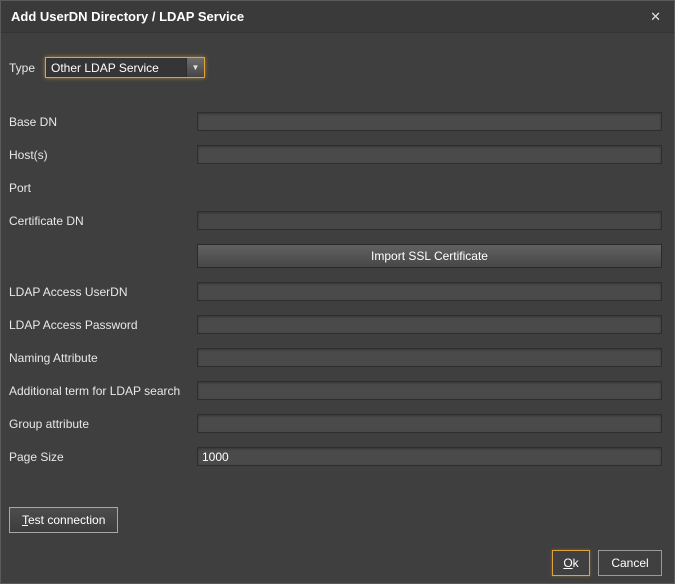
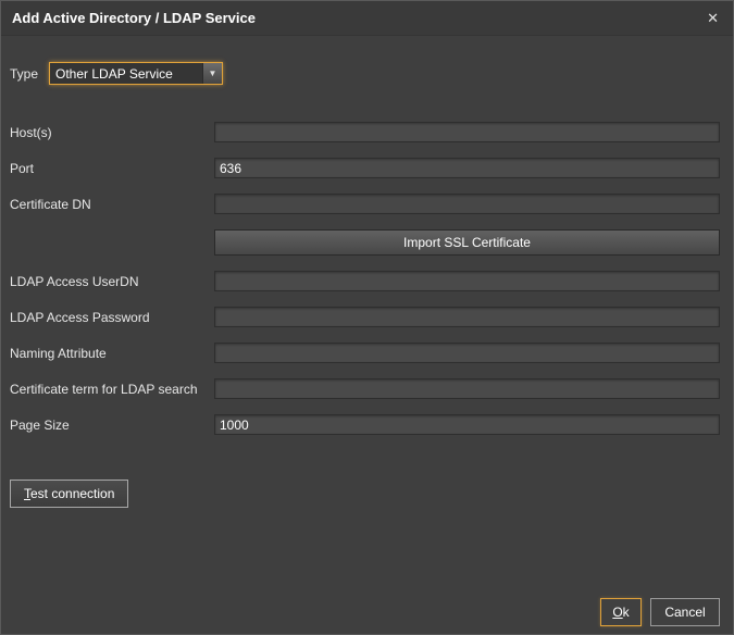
- Add UserDN Directory / LDAP Service
+ Add Active Directory / LDAP Service
  ✕
  Type
  Other LDAP Service
  ▼
- Base DN
  Host(s)
  Port
+ 636
  Certificate DN
  Import SSL Certificate
  LDAP Access UserDN
  LDAP Access Password
  Naming Attribute
- Additional term for LDAP search
+ Certificate term for LDAP search
- Group attribute
  Page Size
  1000
  Test connection
  Ok
  Cancel
